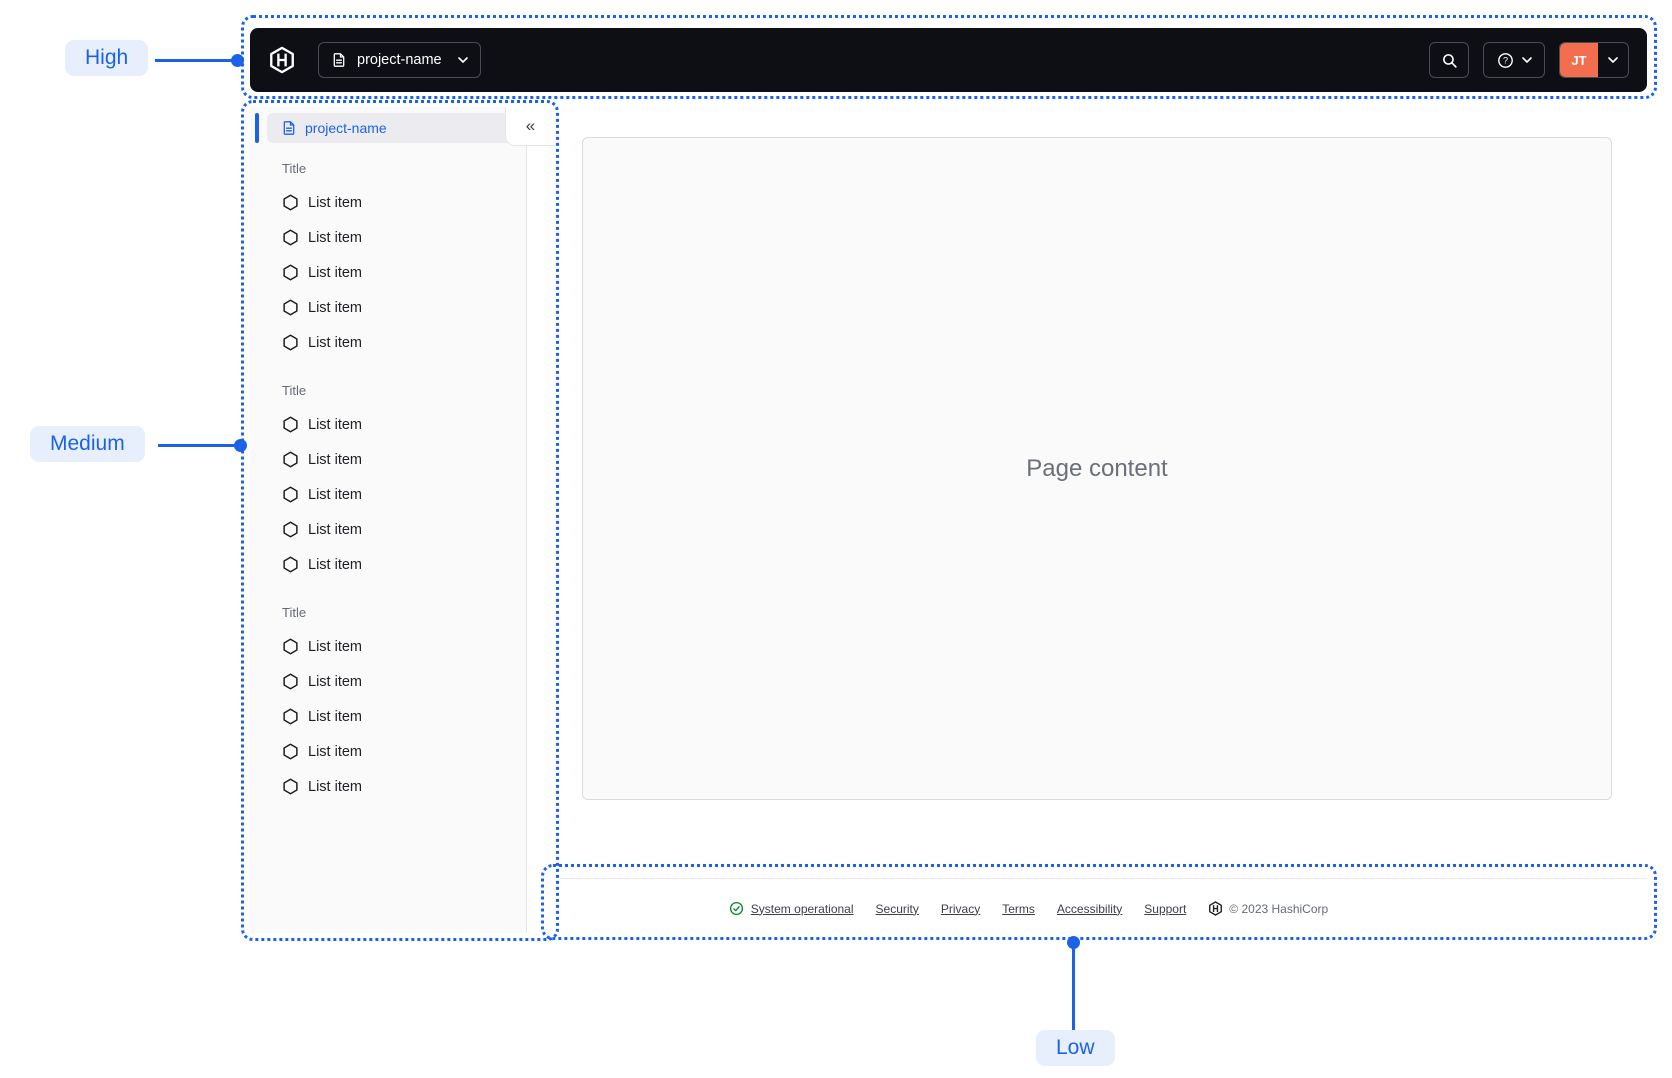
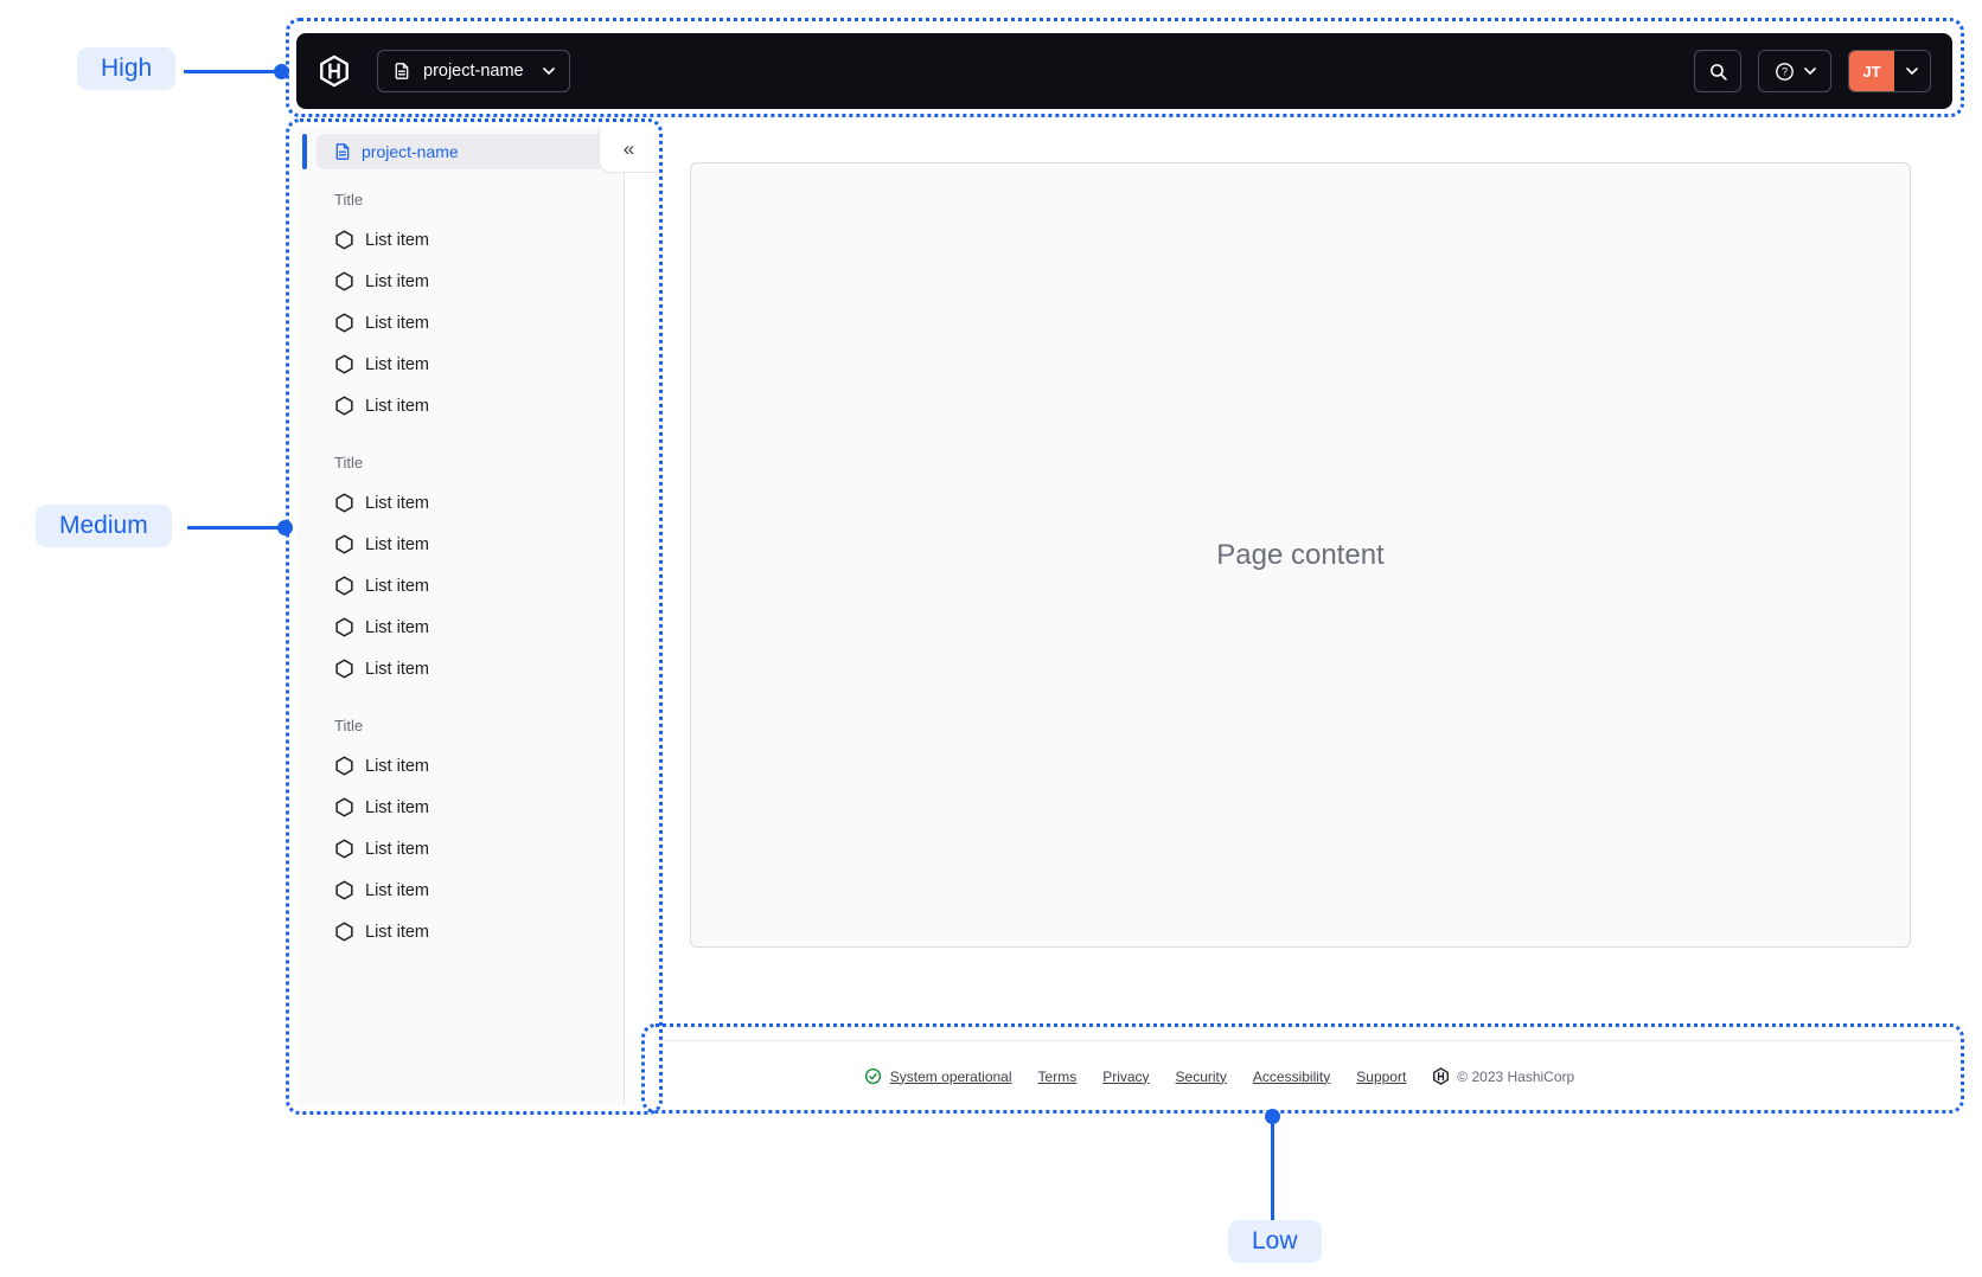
  project-name
  ?
  JT
  project-name
  Title
  List item
  List item
  List item
  List item
  List item
  Title
  List item
  List item
  List item
  List item
  List item
  Title
  List item
  List item
  List item
  List item
  List item
  «
  Page content
  System operational
- Security
+ Terms
  Privacy
- Terms
+ Security
  Accessibility
  Support
  © 2023 HashiCorp
  High
  Medium
  Low
